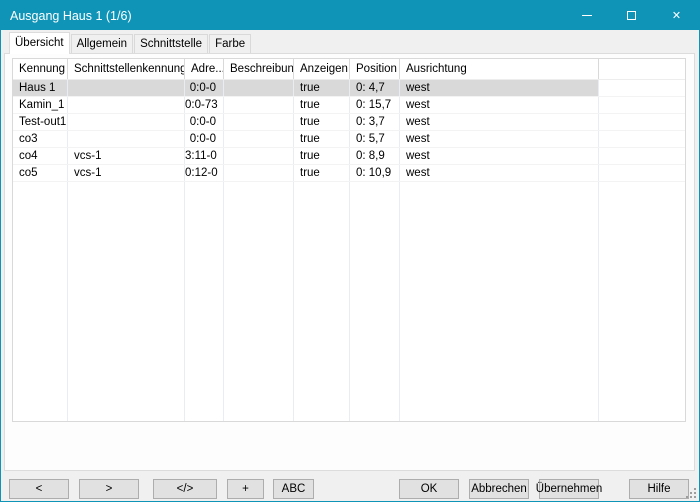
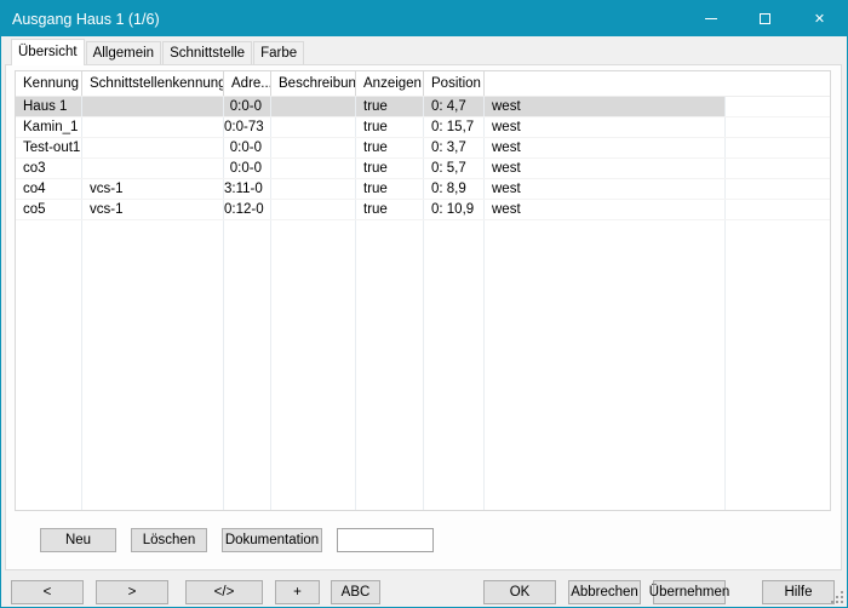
  Ausgang Haus 1 (1/6)
  ✕
  Übersicht
  Allgemein
  Schnittstelle
  Farbe
  Kennung
  Schnittstellenkennung
  Adre...
  Beschreibun
  Anzeigen
  Position
- Ausrichtung
  Haus 1
  0:0-0
  true
  0: 4,7
  west
  Kamin_1
  0:0-73
  true
  0: 15,7
  west
  Test-out1
  0:0-0
  true
  0: 3,7
  west
  co3
  0:0-0
  true
  0: 5,7
  west
  co4
  vcs-1
  3:11-0
  true
  0: 8,9
  west
  co5
  vcs-1
  0:12-0
  true
  0: 10,9
  west
+ Neu
+ Löschen
+ Dokumentation
  <
  >
  </>
  +
  ABC
  OK
  Abbrechen
  Übernehmen
  Hilfe
